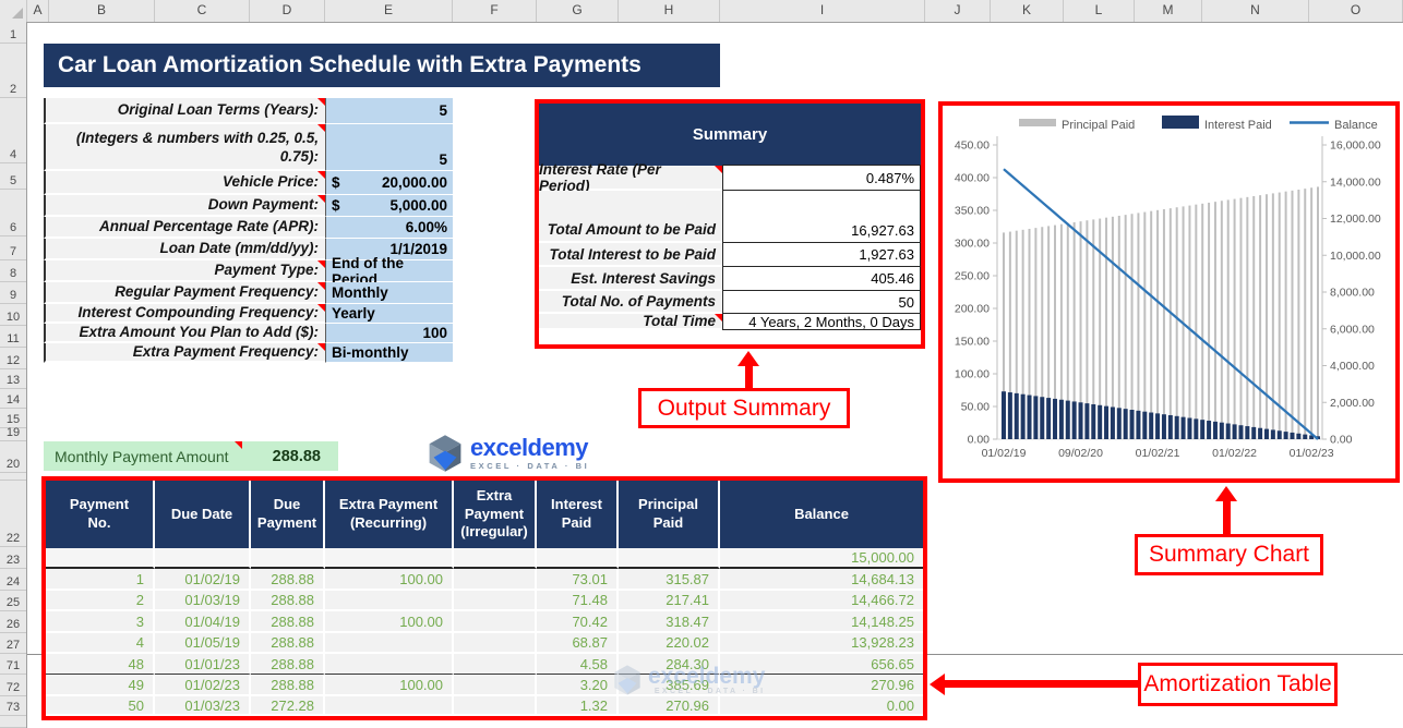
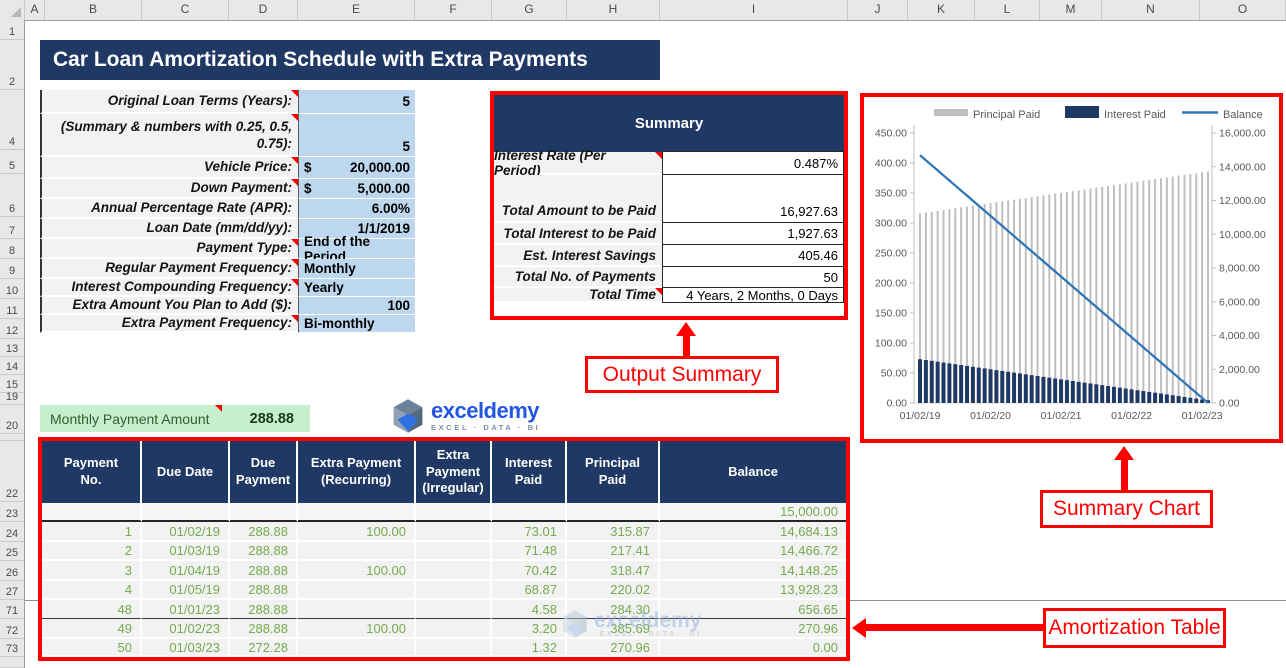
  A
  B
  C
  D
  E
  F
  G
  H
  I
  J
  K
  L
  M
  N
  O
  1
  2
  4
  5
  6
  7
  8
  9
  10
  11
  12
  13
  14
  15
  19
  20
  22
  23
  24
  25
  26
  27
  71
  72
  73
  Car Loan Amortization Schedule with Extra Payments
  Original Loan Terms (Years):
  5
- (Integers & numbers with 0.25, 0.5, 0.75):
+ (Summary & numbers with 0.25, 0.5, 0.75):
  5
  Vehicle Price:
  $
  20,000.00
  Down Payment:
  $
  5,000.00
  Annual Percentage Rate (APR):
  6.00%
  Loan Date (mm/dd/yy):
  1/1/2019
  Payment Type:
  End of the Period
  Regular Payment Frequency:
  Monthly
  Interest Compounding Frequency:
  Yearly
  Extra Amount You Plan to Add ($):
  100
  Extra Payment Frequency:
  Bi-monthly
  Monthly Payment Amount
  288.88
  exceldemy
  EXCEL · DATA · BI
  Summary
  Interest Rate (Per Period)
  0.487%
  Total Amount to be Paid
  16,927.63
  Total Interest to be Paid
  1,927.63
  Est. Interest Savings
  405.46
  Total No. of Payments
  50
  Total Time
  4 Years, 2 Months, 0 Days
  0.00
  50.00
  100.00
  150.00
  200.00
  250.00
  300.00
  350.00
  400.00
  450.00
  0.00
  2,000.00
  4,000.00
  6,000.00
  8,000.00
  10,000.00
  12,000.00
  14,000.00
  16,000.00
  01/02/19
- 09/02/20
+ 01/02/20
  01/02/21
  01/02/22
  01/02/23
  Principal Paid
  Interest Paid
  Balance
  Payment No.
  Due Date
  Due Payment
  Extra Payment (Recurring)
  Extra Payment (Irregular)
  Interest Paid
  Principal Paid
  Balance
  15,000.00
  1
  01/02/19
  288.88
  100.00
  73.01
  315.87
  14,684.13
  2
  01/03/19
  288.88
  71.48
  217.41
  14,466.72
  3
  01/04/19
  288.88
  100.00
  70.42
  318.47
  14,148.25
  4
  01/05/19
  288.88
  68.87
  220.02
  13,928.23
  48
  01/01/23
  288.88
  4.58
  284.30
  656.65
  49
  01/02/23
  288.88
  100.00
  3.20
  385.69
  270.96
  50
  01/03/23
  272.28
  1.32
  270.96
  0.00
  exceldemy
  Output Summary
  Summary Chart
  Amortization Table
